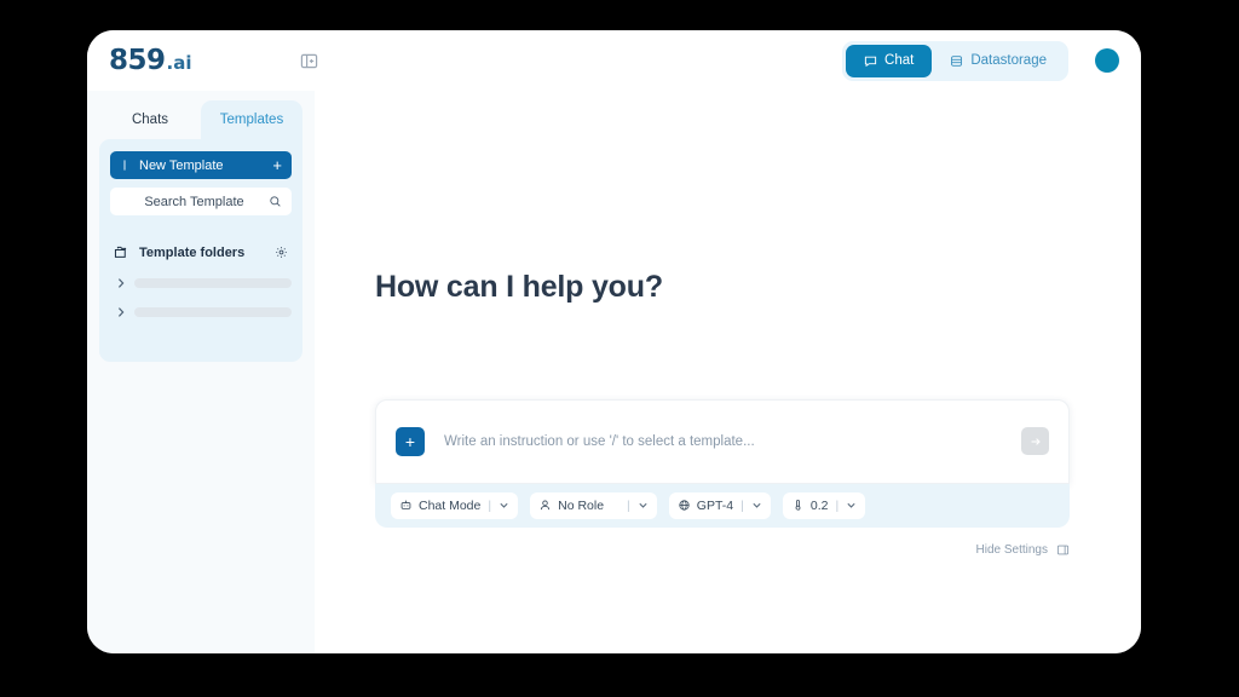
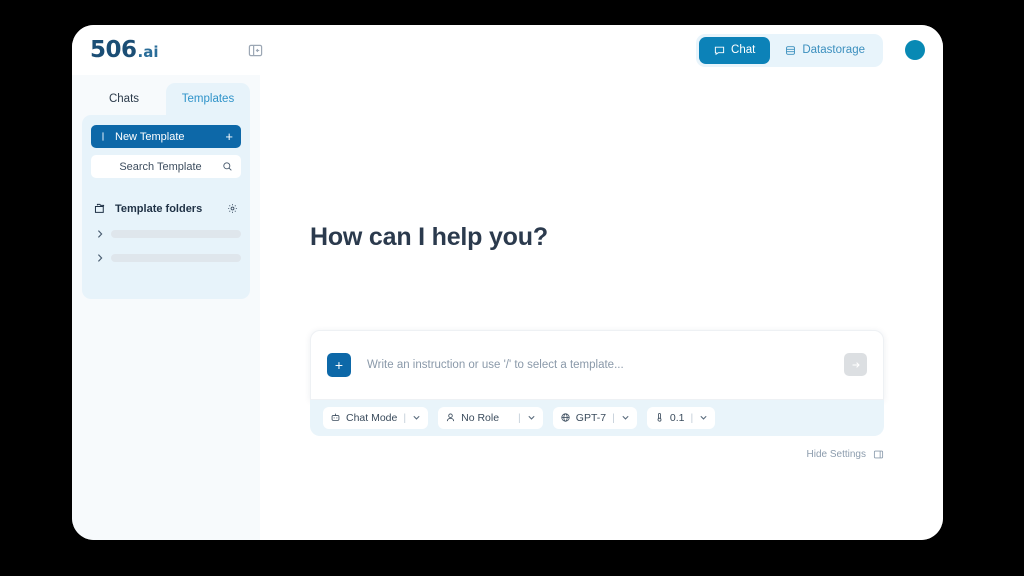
- 859
+ 506
  .ai
  Chat
  Datastorage
  Chats
  Templates
  New Template
  +
  Search Template
  Template folders
  How can I help you?
  +
  Write an instruction or use '/' to select a template...
  Chat Mode
  |
  No Role
  |
- GPT-4
+ GPT-7
  |
- 0.2
+ 0.1
  |
  Hide Settings
